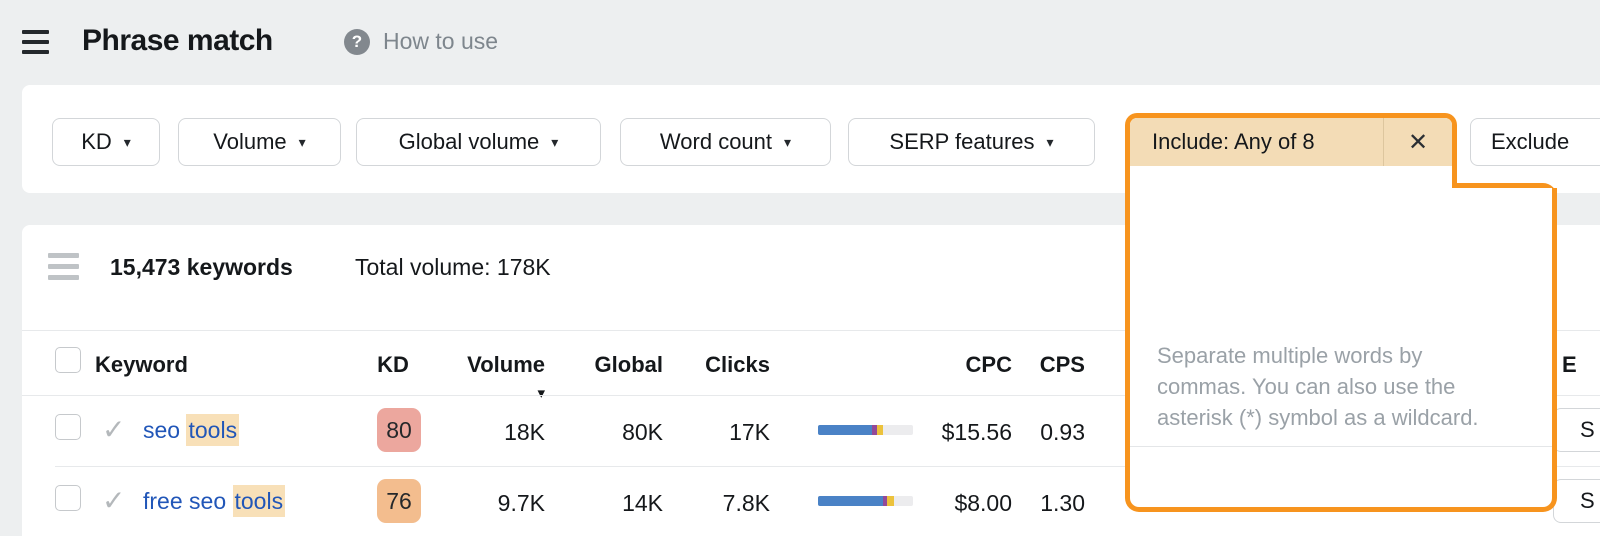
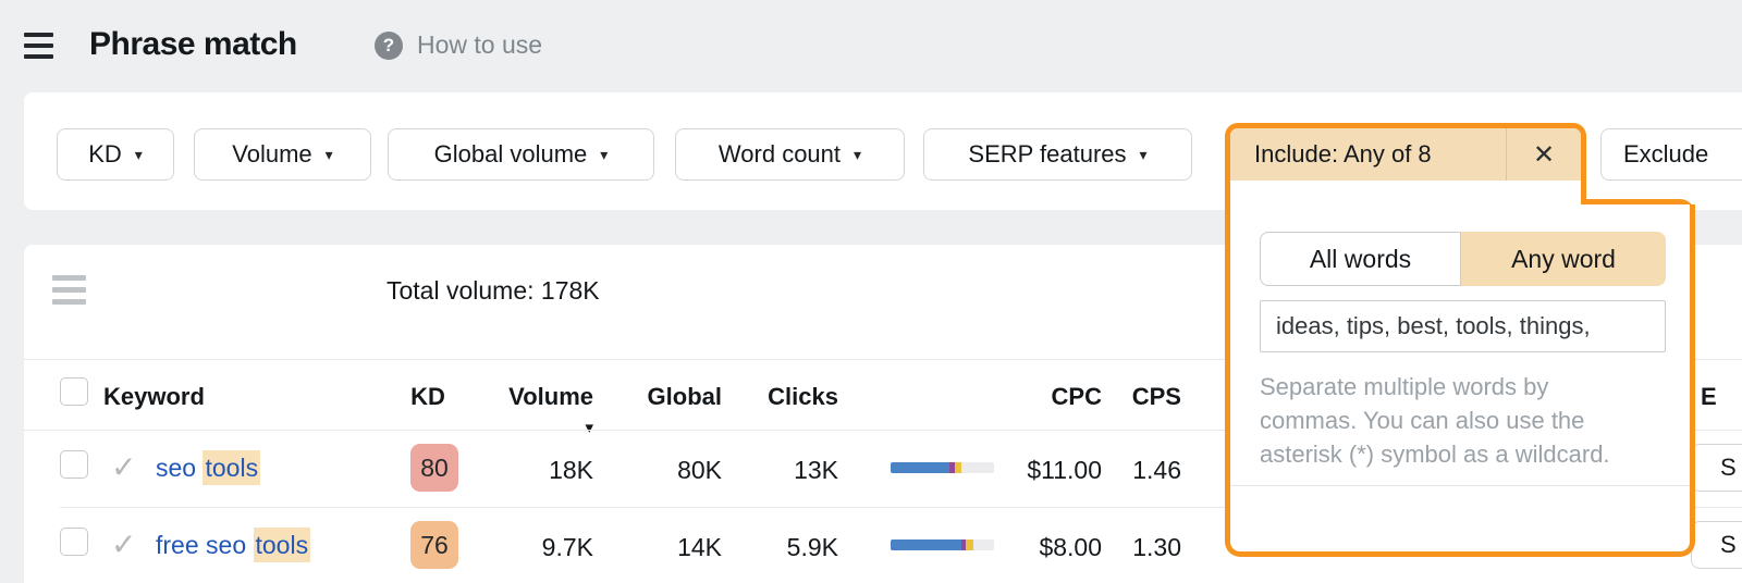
  Phrase match
  ?
  How to use
  KD
  ▾
  Volume
  ▾
  Global volume
  ▾
  Word count
  ▾
  SERP features
  ▾
  Exclude
- 15,473 keywords
  Total volume: 178K
  Keyword
  KD
  Volume ▾
  Global
  Clicks
  CPC
  CPS
  E
  ✓
  seo tools
  80
  18K
  80K
- 17K
+ 13K
- $15.56
+ $11.00
- 0.93
+ 1.46
  S
  ✓
  free seo tools
  76
  9.7K
  14K
- 7.8K
+ 5.9K
  $8.00
  1.30
  S
  Include: Any of 8
  ✕
+ All words
+ Any word
+ ideas, tips, best, tools, things,
  Separate multiple words by commas. You can also use the asterisk (*) symbol as a wildcard.
